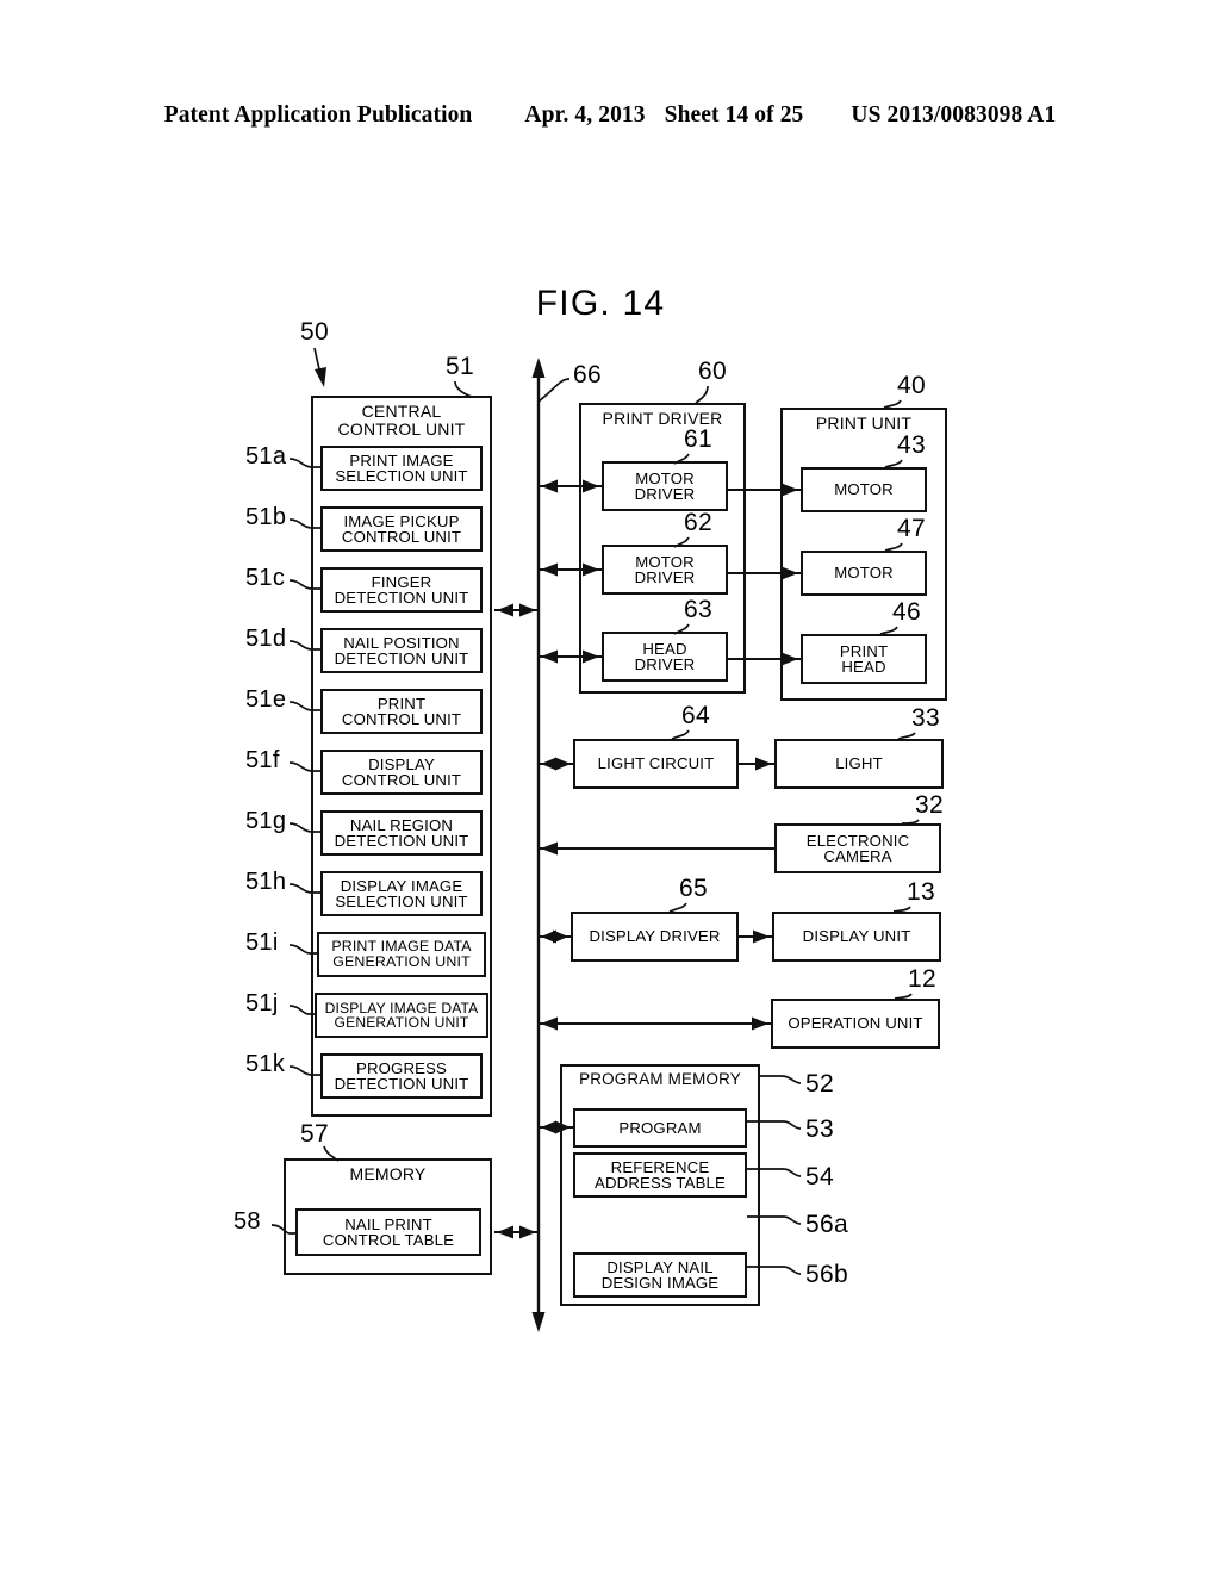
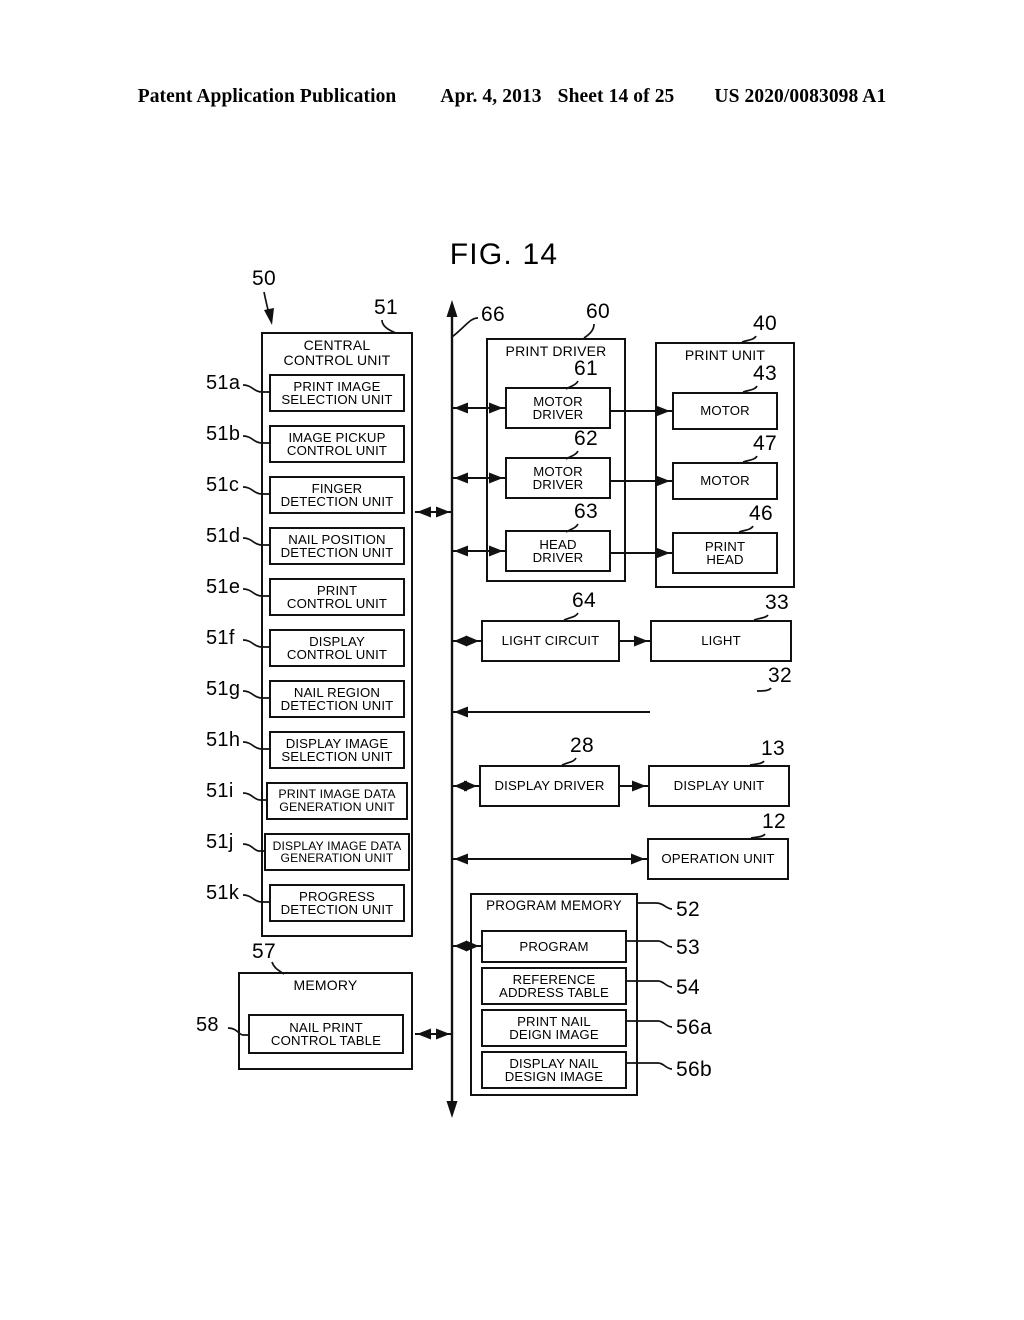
  Patent Application Publication
  Apr. 4, 2013
  Sheet 14 of 25
- US 2013/0083098 A1
+ US 2020/0083098 A1
  FIG. 14
  CENTRAL
  CONTROL UNIT
  PRINT IMAGE
  SELECTION UNIT
  IMAGE PICKUP
  CONTROL UNIT
  FINGER
  DETECTION UNIT
  NAIL POSITION
  DETECTION UNIT
  PRINT
  CONTROL UNIT
  DISPLAY
  CONTROL UNIT
  NAIL REGION
  DETECTION UNIT
  DISPLAY IMAGE
  SELECTION UNIT
  PRINT IMAGE DATA
  GENERATION UNIT
  DISPLAY IMAGE DATA
  GENERATION UNIT
  PROGRESS
  DETECTION UNIT
  MEMORY
  NAIL PRINT
  CONTROL TABLE
  PRINT DRIVER
  MOTOR
  DRIVER
  MOTOR
  DRIVER
  HEAD
  DRIVER
  PRINT UNIT
  MOTOR
  MOTOR
  PRINT
  HEAD
  LIGHT CIRCUIT
  LIGHT
- ELECTRONIC
- CAMERA
  DISPLAY DRIVER
  DISPLAY UNIT
  OPERATION UNIT
  PROGRAM MEMORY
  PROGRAM
  REFERENCE
  ADDRESS TABLE
+ PRINT NAIL
+ DEIGN IMAGE
  DISPLAY NAIL
  DESIGN IMAGE
  50
  51
  51a
  51b
  51c
  51d
  51e
  51f
  51g
  51h
  51i
  51j
  51k
  57
  58
  66
  60
  61
  62
  63
  64
- 65
+ 28
  40
  43
  47
  46
  33
  32
  13
  12
  52
  53
  54
  56a
  56b
